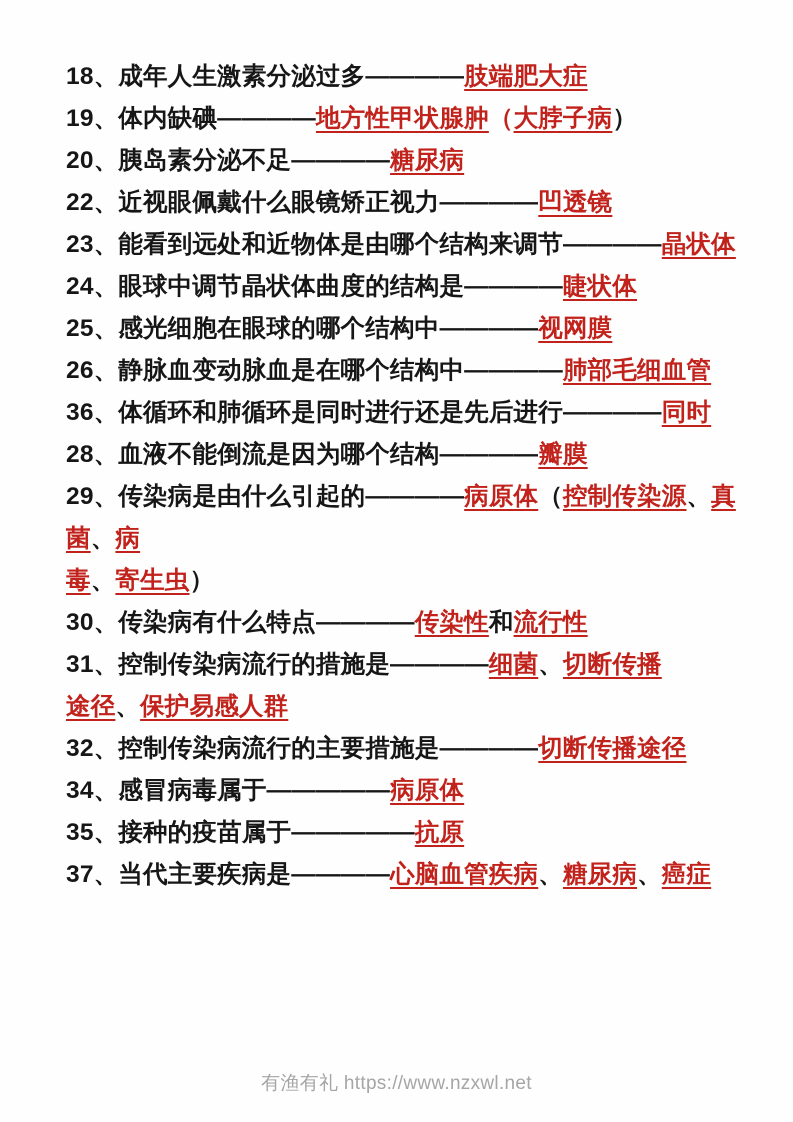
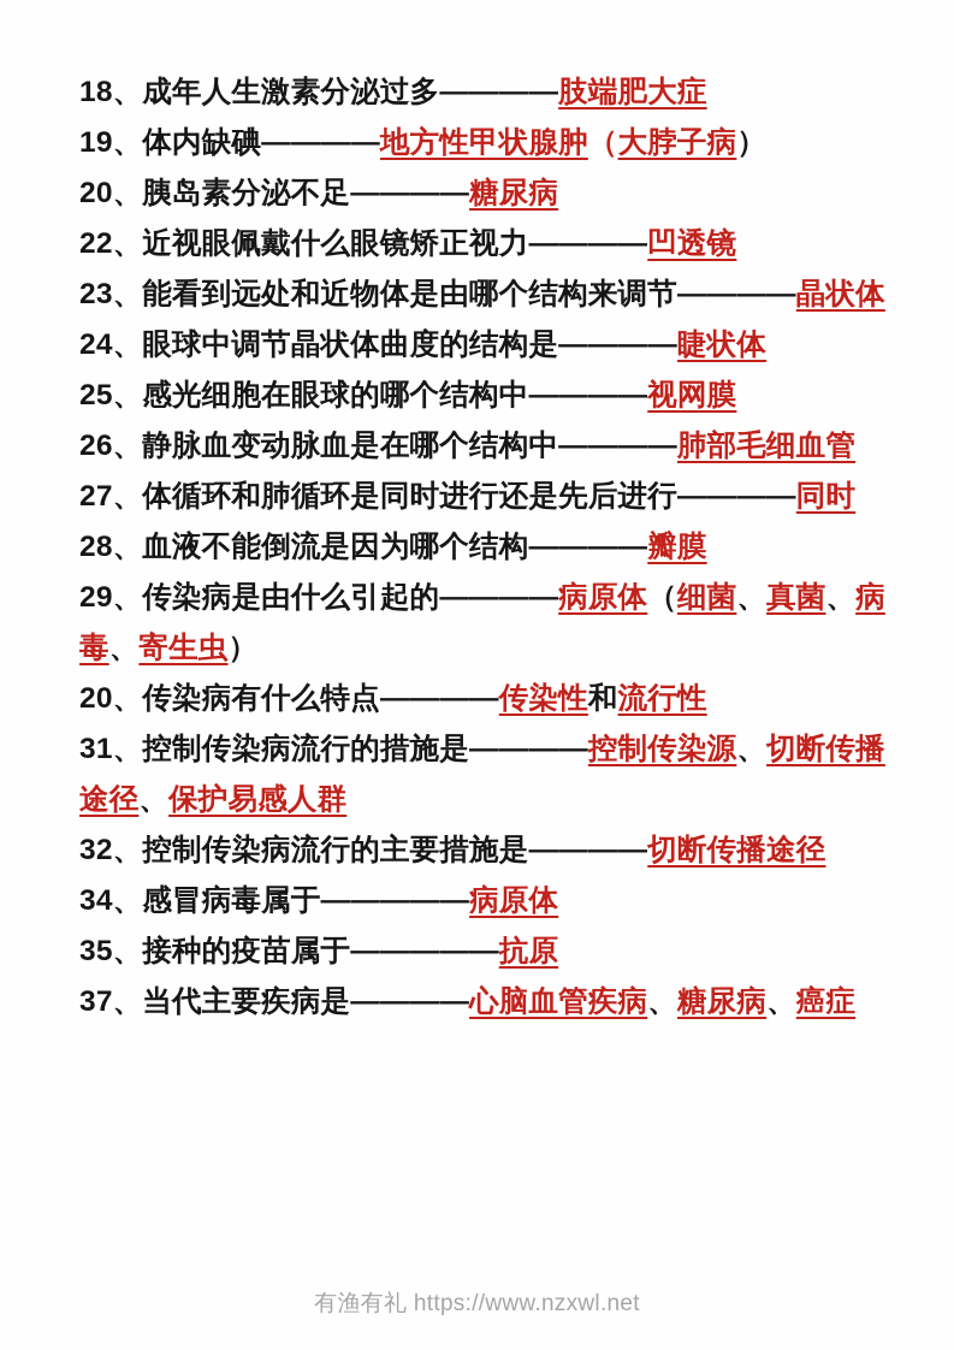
  18、成年人生激素分泌过多————肢端肥大症
  19、体内缺碘————地方性甲状腺肿（大脖子病）
  20、胰岛素分泌不足————糖尿病
  22、近视眼佩戴什么眼镜矫正视力————凹透镜
  23、能看到远处和近物体是由哪个结构来调节————晶状体
  24、眼球中调节晶状体曲度的结构是————睫状体
  25、感光细胞在眼球的哪个结构中————视网膜
  26、静脉血变动脉血是在哪个结构中————肺部毛细血管
- 36、体循环和肺循环是同时进行还是先后进行————同时
+ 27、体循环和肺循环是同时进行还是先后进行————同时
  28、血液不能倒流是因为哪个结构————瓣膜
- 29、传染病是由什么引起的————病原体（控制传染源、真菌、病
+ 29、传染病是由什么引起的————病原体（细菌、真菌、病
  毒、寄生虫）
- 30、传染病有什么特点————传染性和流行性
+ 20、传染病有什么特点————传染性和流行性
- 31、控制传染病流行的措施是————细菌、切断传播
+ 31、控制传染病流行的措施是————控制传染源、切断传播
  途径、保护易感人群
  32、控制传染病流行的主要措施是————切断传播途径
  34、感冒病毒属于—————病原体
  35、接种的疫苗属于—————抗原
  37、当代主要疾病是————心脑血管疾病、糖尿病、癌症
  有渔有礼 https://www.nzxwl.net
